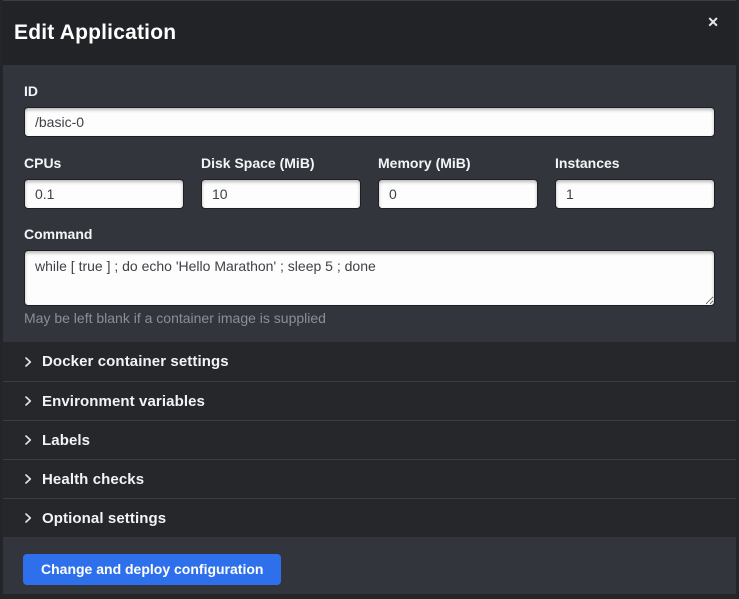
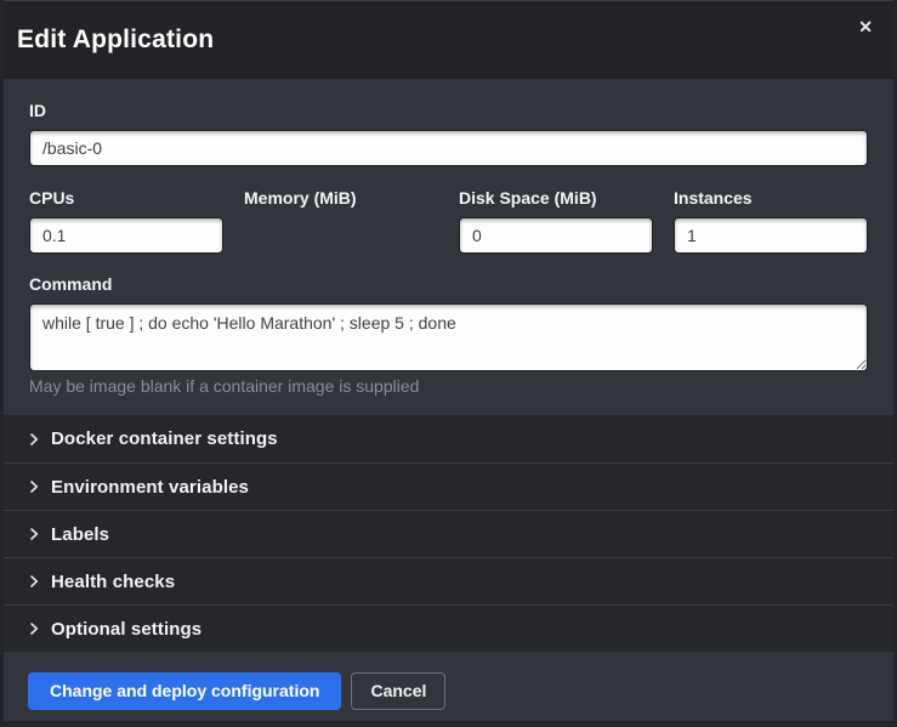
  Edit Application
  ✕
  ID
  /basic-0
  CPUs
  0.1
- Disk Space (MiB)
+ Memory (MiB)
- 10
- Memory (MiB)
+ Disk Space (MiB)
  0
  Instances
  1
  Command
  while [ true ] ; do echo 'Hello Marathon' ; sleep 5 ; done
- May be left blank if a container image is supplied
+ May be image blank if a container image is supplied
  Docker container settings
  Environment variables
  Labels
  Health checks
  Optional settings
  Change and deploy configuration
+ Cancel
